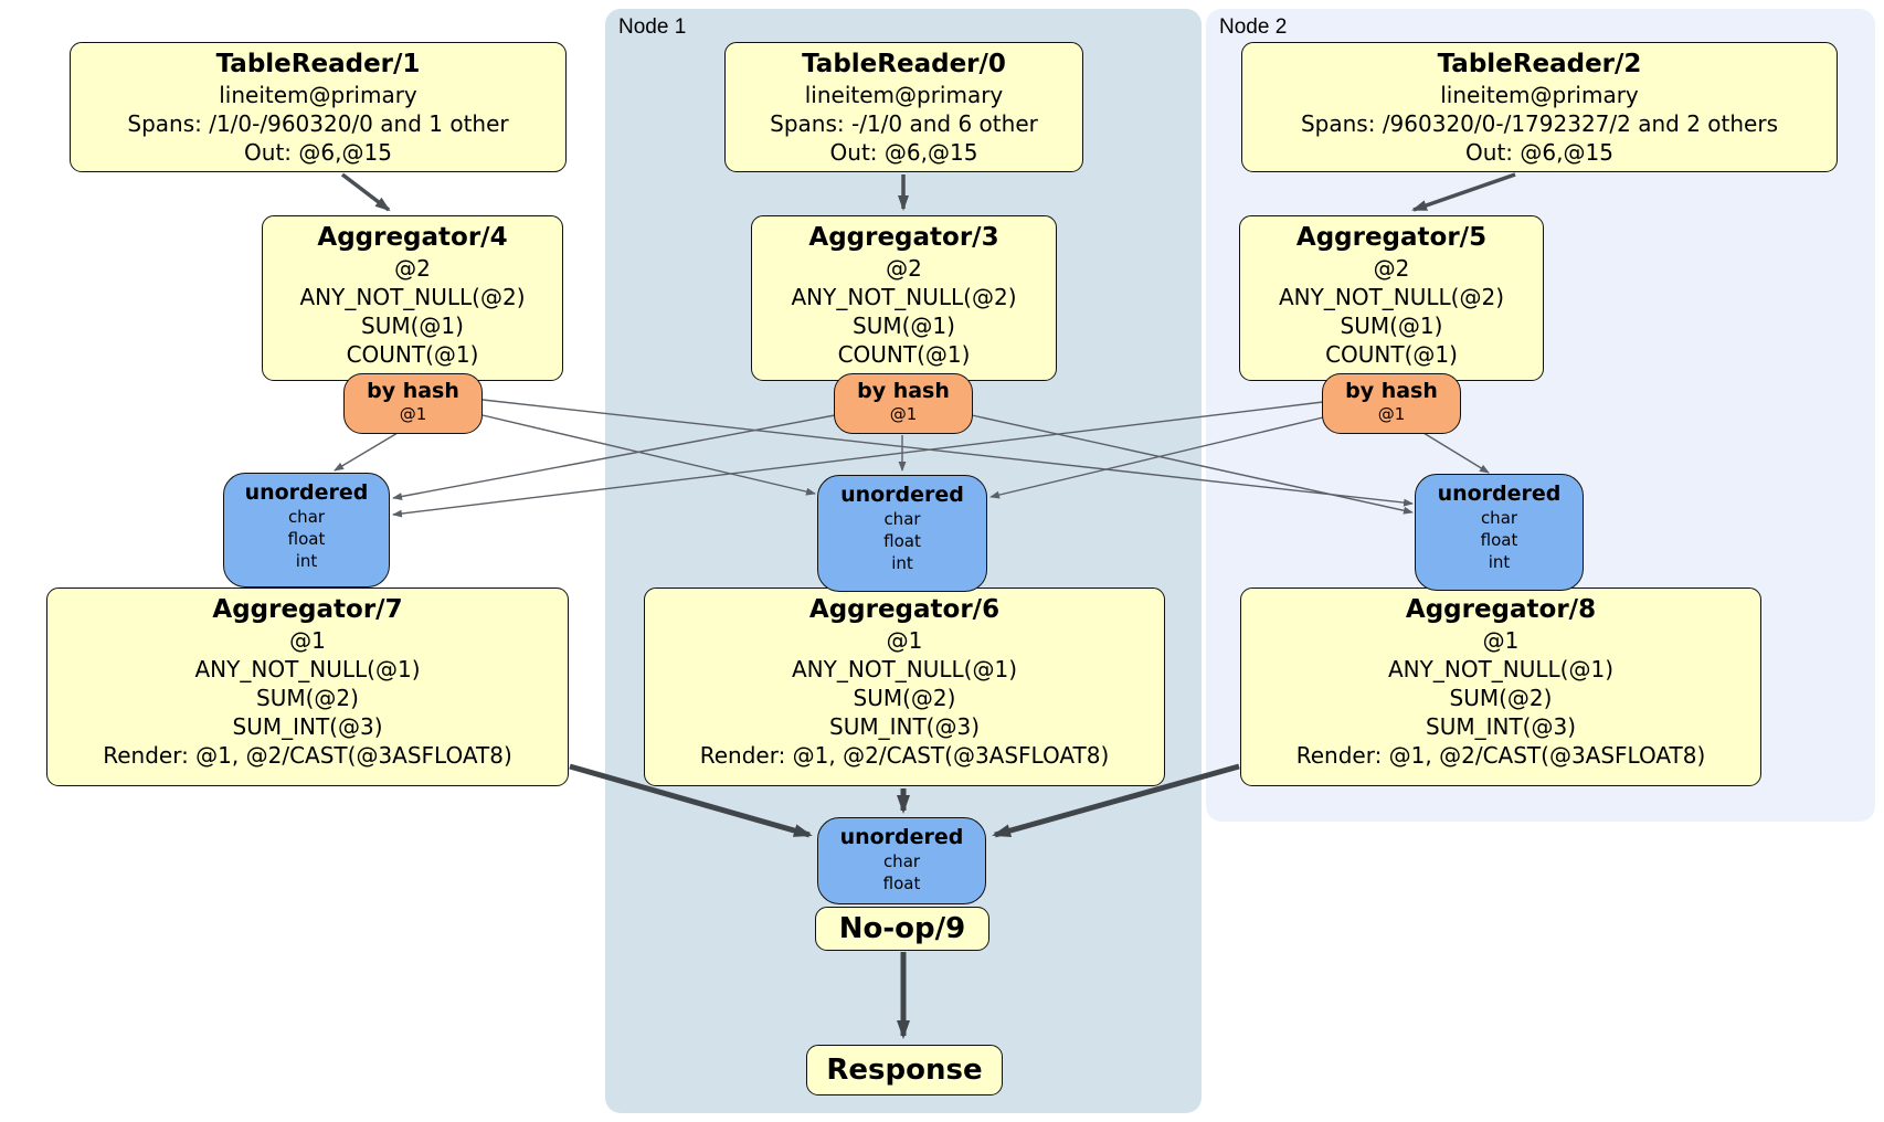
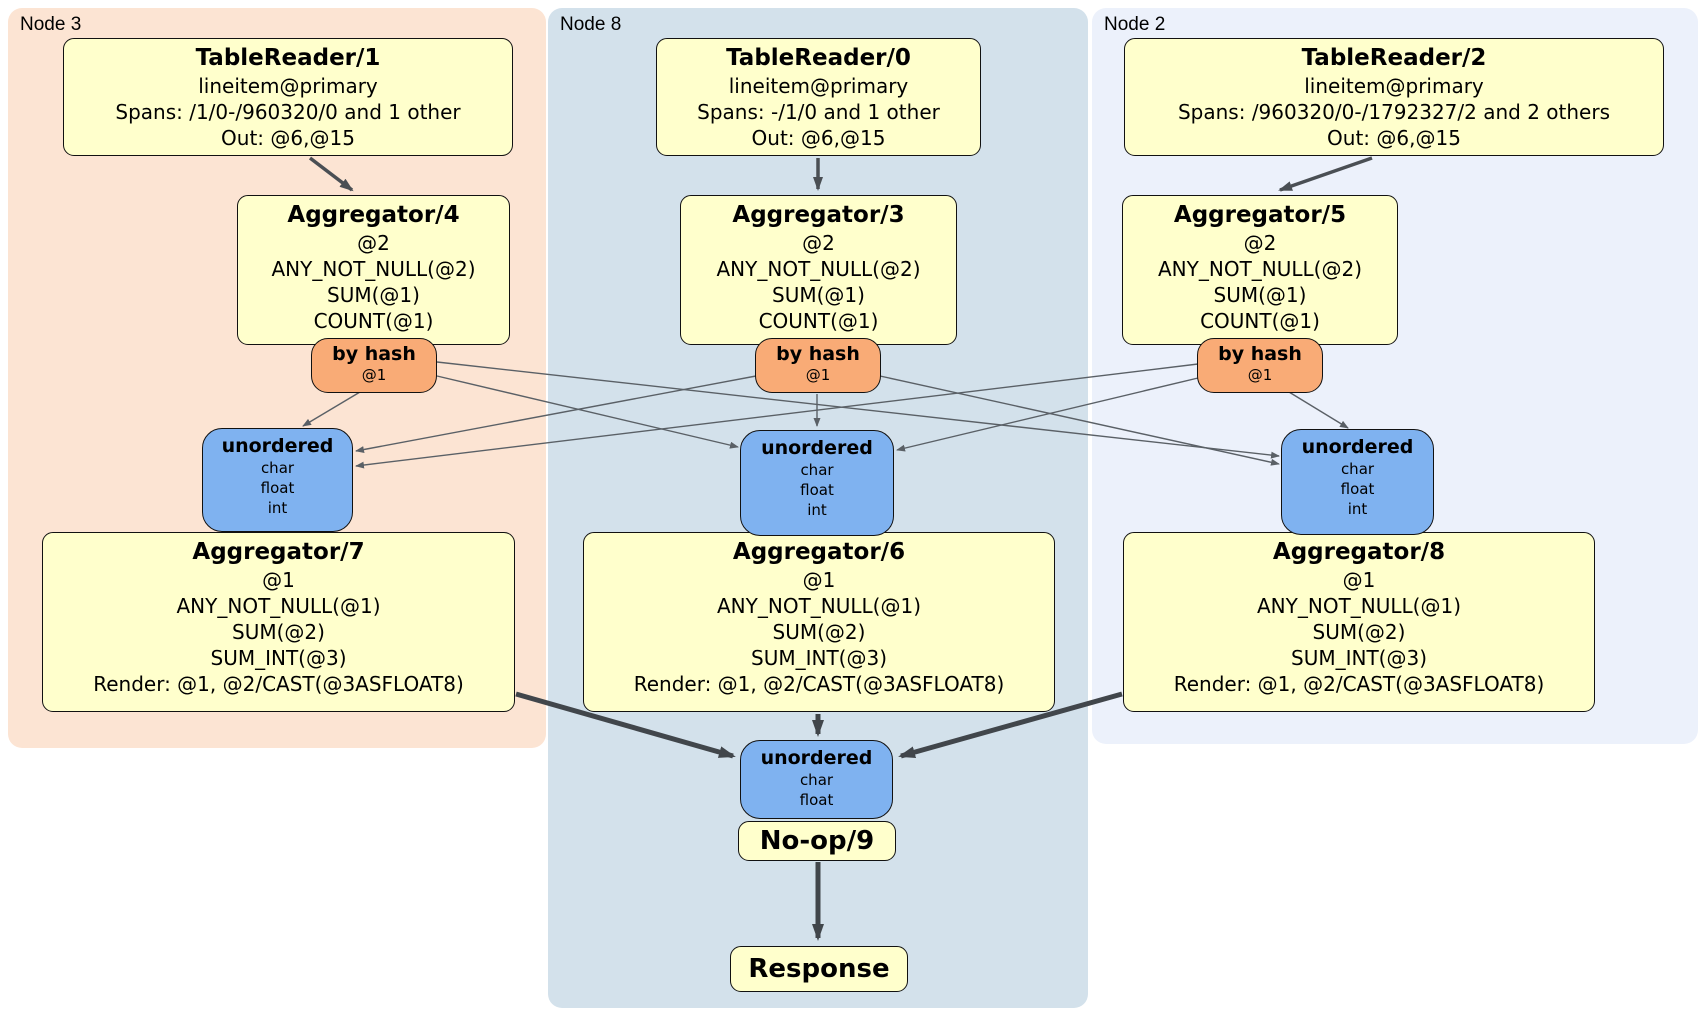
+ Node 3
- Node 1
+ Node 8
  Node 2
  TableReader/1
  lineitem@primary
  Spans: /1/0-/960320/0 and 1 other
  Out: @6,@15
  TableReader/0
  lineitem@primary
- Spans: -/1/0 and 6 other
+ Spans: -/1/0 and 1 other
  Out: @6,@15
  TableReader/2
  lineitem@primary
  Spans: /960320/0-/1792327/2 and 2 others
  Out: @6,@15
  Aggregator/4
  @2
  ANY_NOT_NULL(@2)
  SUM(@1)
  COUNT(@1)
  Aggregator/3
  @2
  ANY_NOT_NULL(@2)
  SUM(@1)
  COUNT(@1)
  Aggregator/5
  @2
  ANY_NOT_NULL(@2)
  SUM(@1)
  COUNT(@1)
  by hash
  @1
  by hash
  @1
  by hash
  @1
  unordered
  char
  float
  int
  unordered
  char
  float
  int
  unordered
  char
  float
  int
  Aggregator/7
  @1
  ANY_NOT_NULL(@1)
  SUM(@2)
  SUM_INT(@3)
  Render: @1, @2/CAST(@3ASFLOAT8)
  Aggregator/6
  @1
  ANY_NOT_NULL(@1)
  SUM(@2)
  SUM_INT(@3)
  Render: @1, @2/CAST(@3ASFLOAT8)
  Aggregator/8
  @1
  ANY_NOT_NULL(@1)
  SUM(@2)
  SUM_INT(@3)
  Render: @1, @2/CAST(@3ASFLOAT8)
  unordered
  char
  float
  No-op/9
  Response
